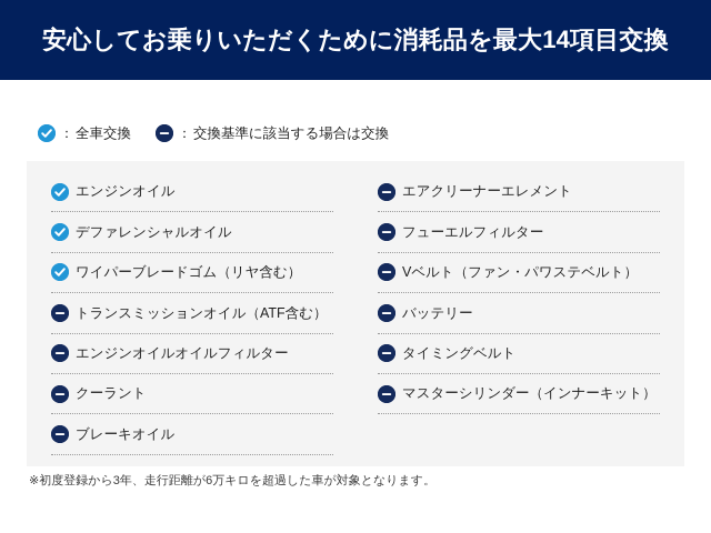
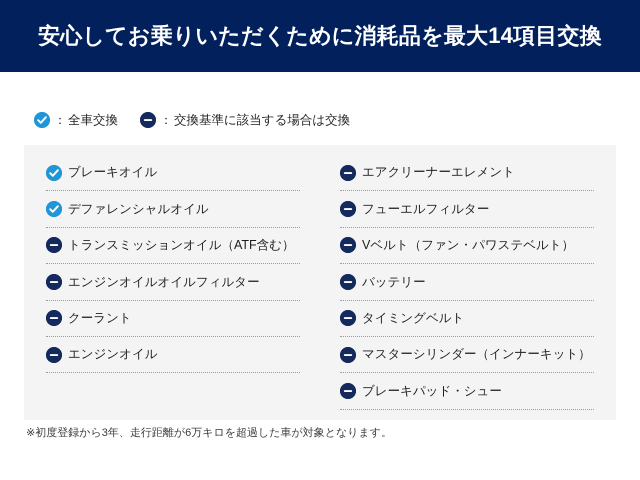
  安心してお乗りいただくために消耗品を最大14項目交換
  ：
  全車交換
  ：
  交換基準に該当する場合は交換
- エンジンオイル
+ ブレーキオイル
  デファレンシャルオイル
- ワイパーブレードゴム（リヤ含む）
  トランスミッションオイル（ATF含む）
  エンジンオイルオイルフィルター
  クーラント
- ブレーキオイル
+ エンジンオイル
  エアクリーナーエレメント
  フューエルフィルター
  Vベルト（ファン・パワステベルト）
  バッテリー
  タイミングベルト
  マスターシリンダー（インナーキット）
+ ブレーキパッド・シュー
  ※初度登録から3年、走行距離が6万キロを超過した車が対象となります。
